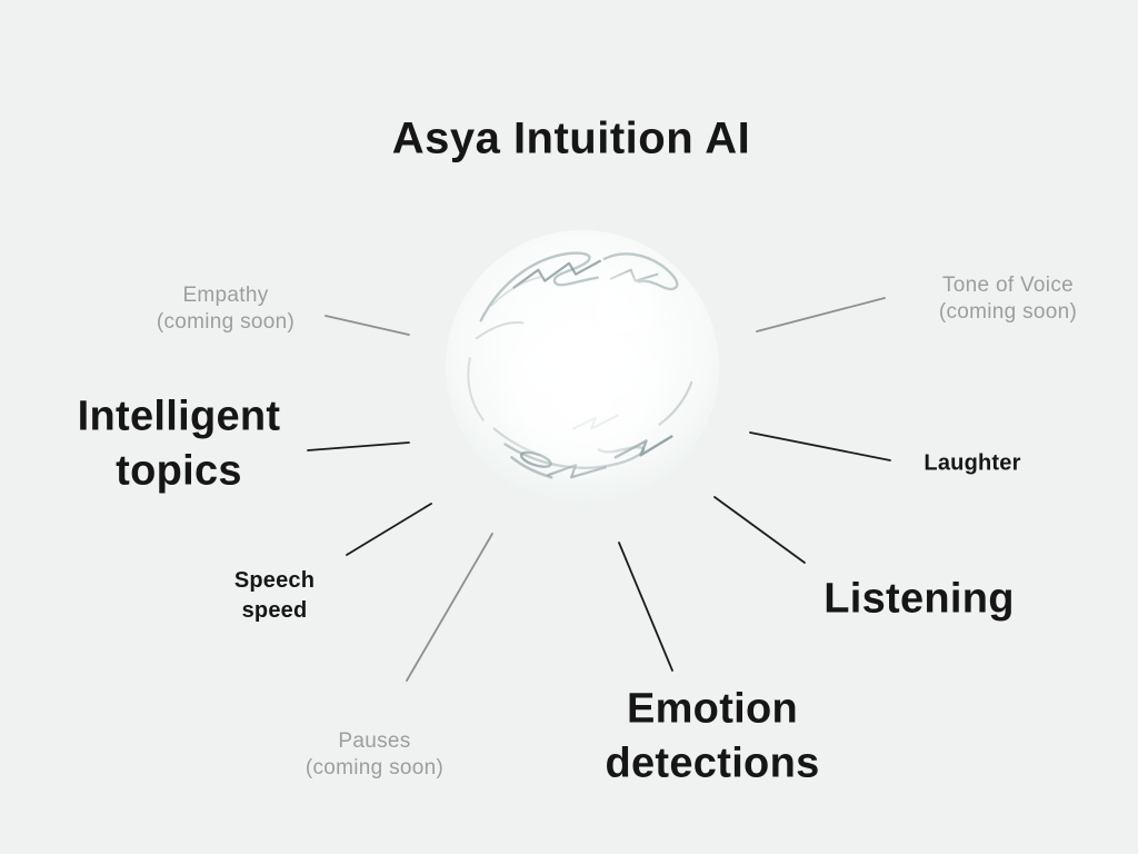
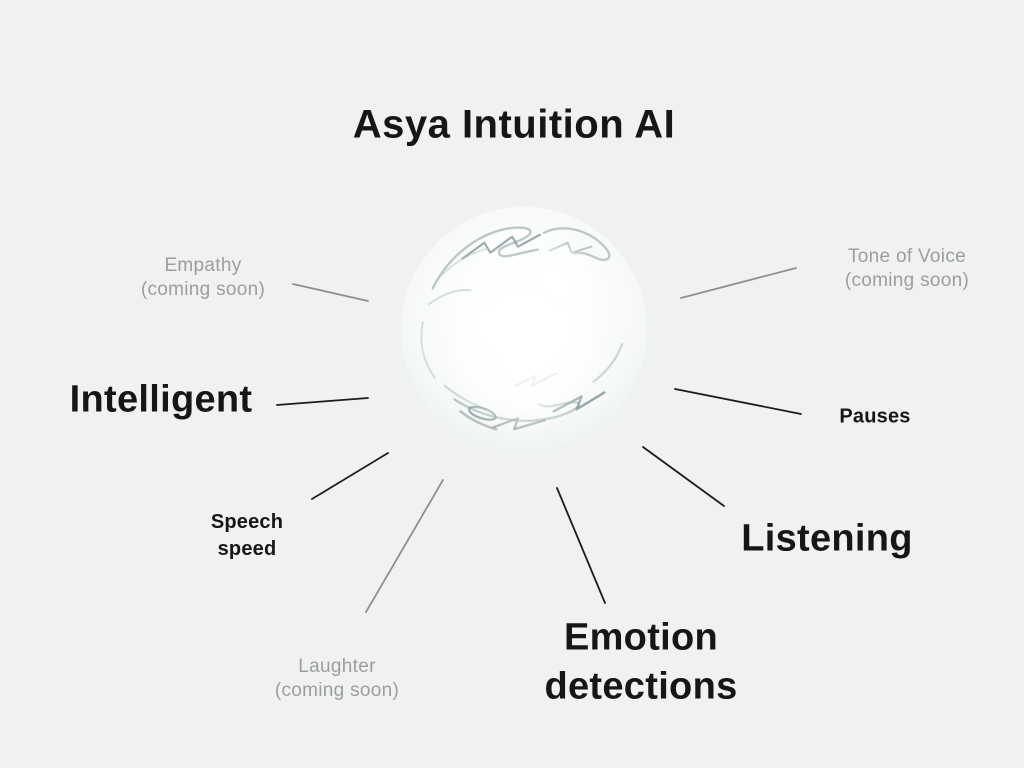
  Asya Intuition AI
  Empathy
  (coming soon)
  Tone of Voice
  (coming soon)
  Intelligent
- topics
- Laughter
+ Pauses
  Speech
  speed
  Listening
- Pauses
+ Laughter
  (coming soon)
  Emotion
  detections
